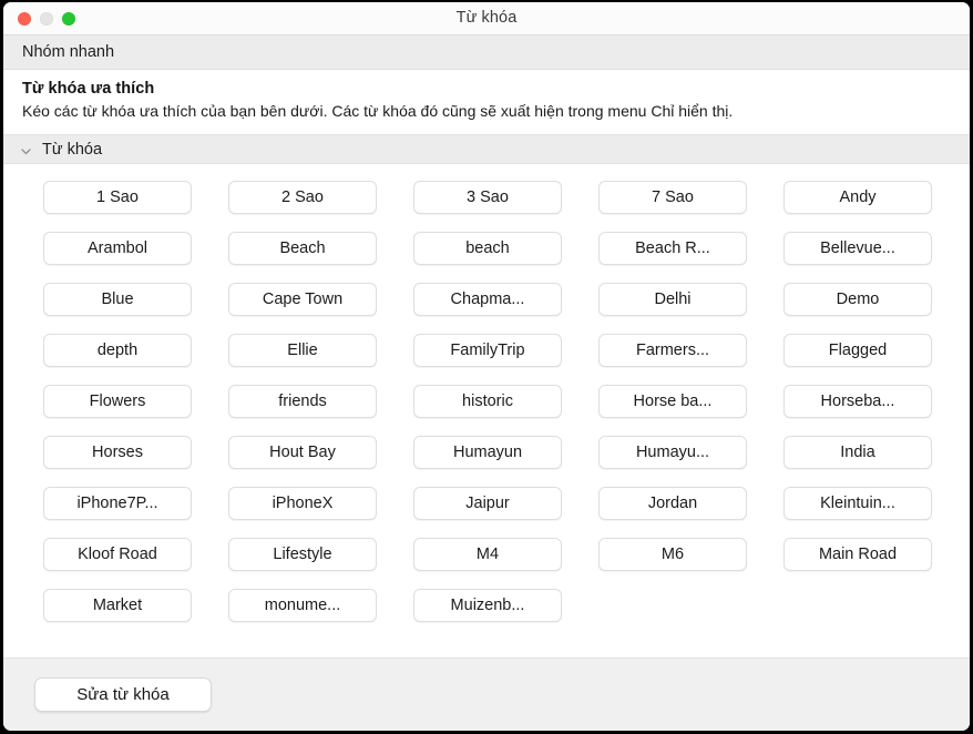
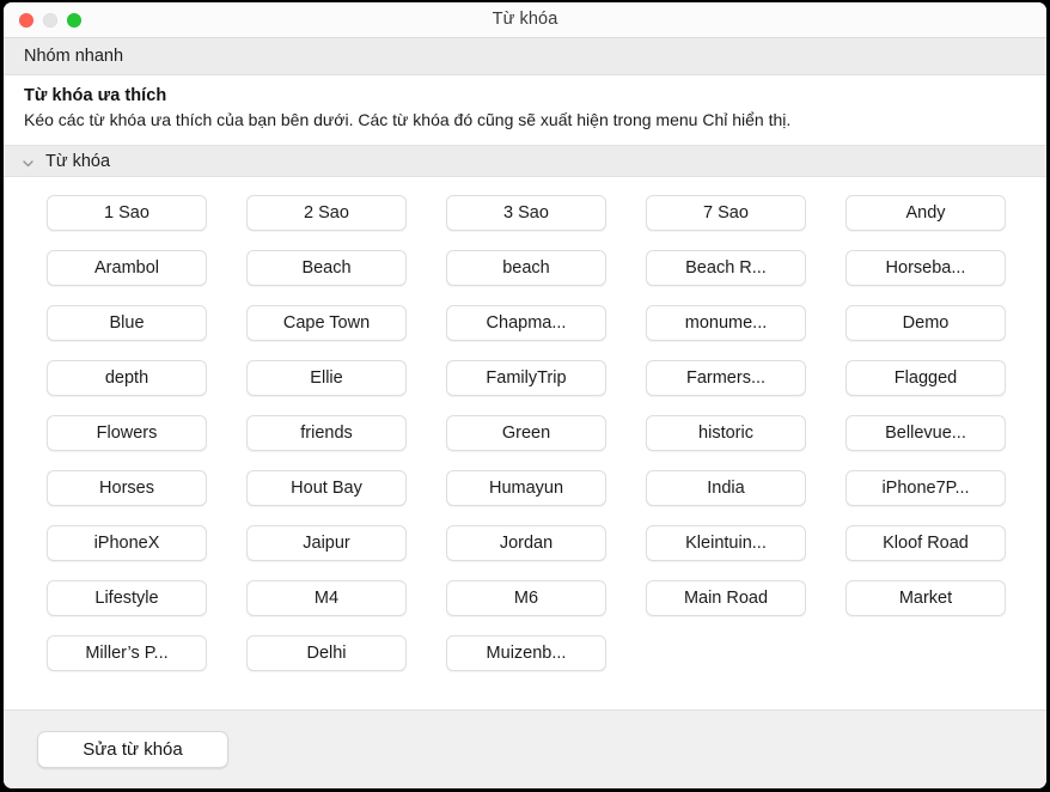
  Từ khóa
  Nhóm nhanh
  Từ khóa ưa thích
  Kéo các từ khóa ưa thích của bạn bên dưới. Các từ khóa đó cũng sẽ xuất hiện trong menu Chỉ hiển thị.
  Từ khóa
  1 Sao
  2 Sao
  3 Sao
  7 Sao
  Andy
  Arambol
  Beach
  beach
  Beach R...
- Bellevue...
+ Horseba...
  Blue
  Cape Town
  Chapma...
- Delhi
+ monume...
  Demo
  depth
  Ellie
  FamilyTrip
  Farmers...
  Flagged
  Flowers
  friends
+ Green
  historic
- Horse ba...
- Horseba...
+ Bellevue...
  Horses
  Hout Bay
  Humayun
- Humayu...
  India
  iPhone7P...
  iPhoneX
  Jaipur
  Jordan
  Kleintuin...
  Kloof Road
  Lifestyle
  M4
  M6
  Main Road
  Market
+ Miller’s P...
- monume...
+ Delhi
  Muizenb...
  Sửa từ khóa
